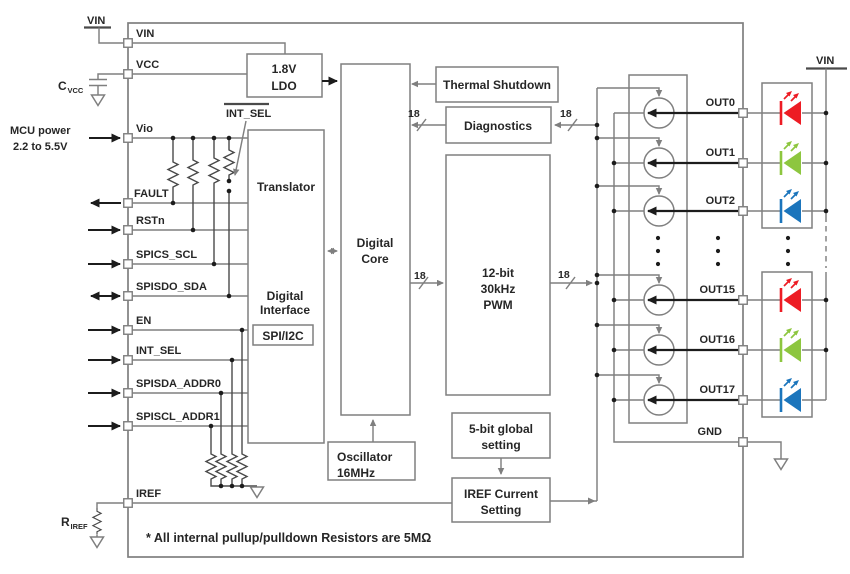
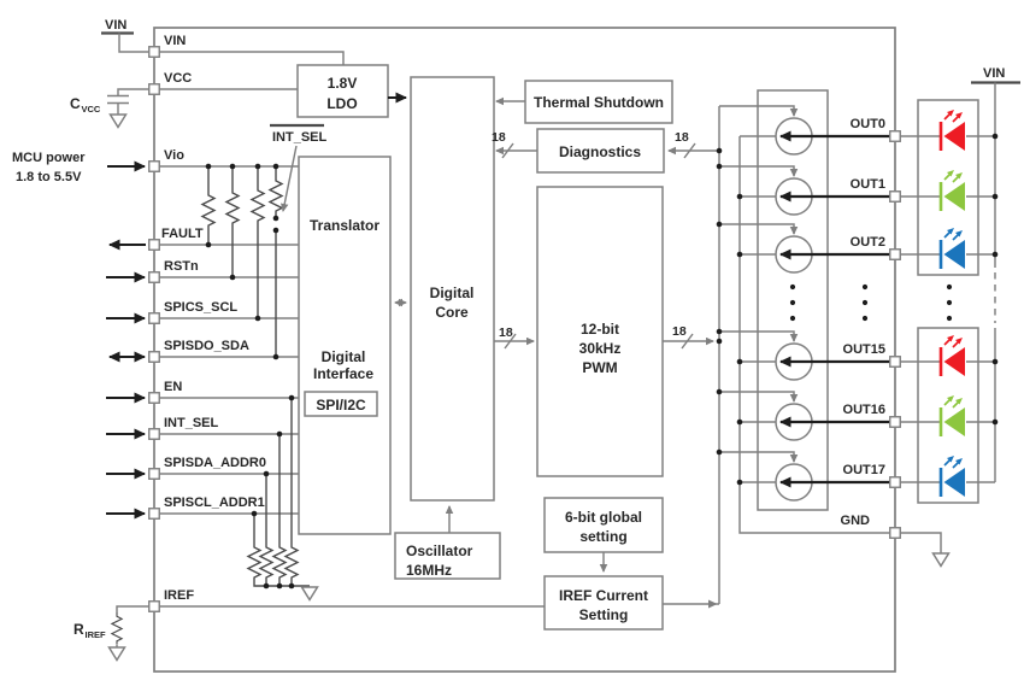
  VIN
  VIN
  VCC
  C
  VCC
  MCU power
- 2.2 to 5.5V
+ 1.8 to 5.5V
  Vio
  FAULT
  RSTn
  SPICS_SCL
  SPISDO_SDA
  EN
  INT_SEL
  SPISDA_ADDR0
  SPISCL_ADDR1
  IREF
  R
  IREF
  INT_SEL
  1.8V
  LDO
  Translator
  Digital
  Interface
  SPI/I2C
  Digital
  Core
  Thermal Shutdown
  Diagnostics
  12-bit
  30kHz
  PWM
  Oscillator
  16MHz
- 5-bit global
+ 6-bit global
  setting
  IREF Current
  Setting
  18
  18
  18
  18
  OUT0
  OUT1
  OUT2
  OUT15
  OUT16
  OUT17
  GND
  VIN
- * All internal pullup/pulldown Resistors are 5MΩ
